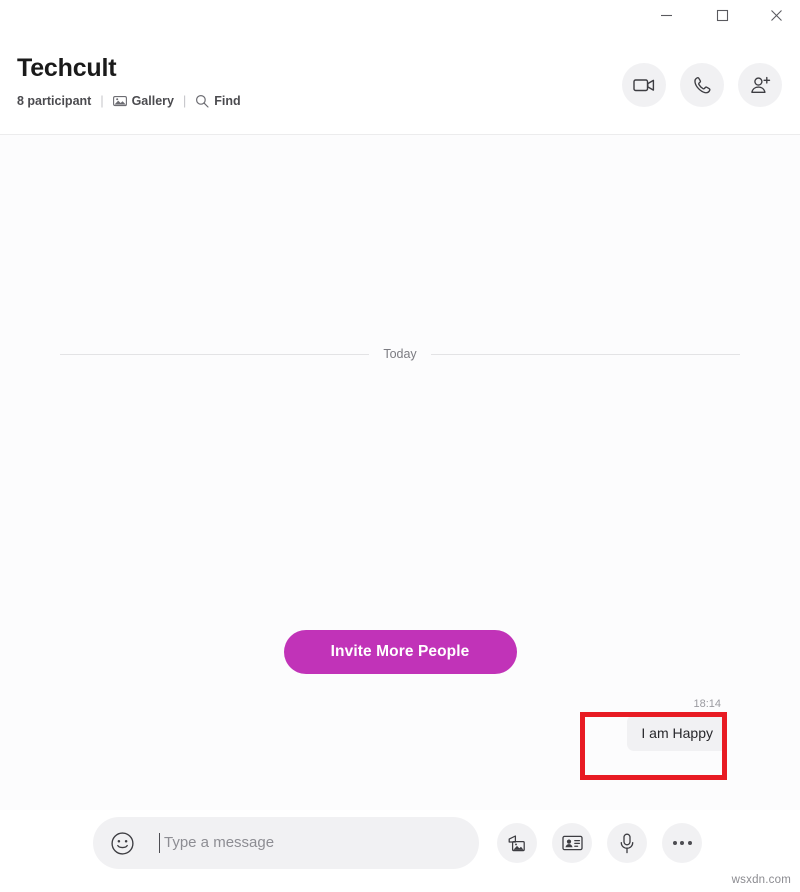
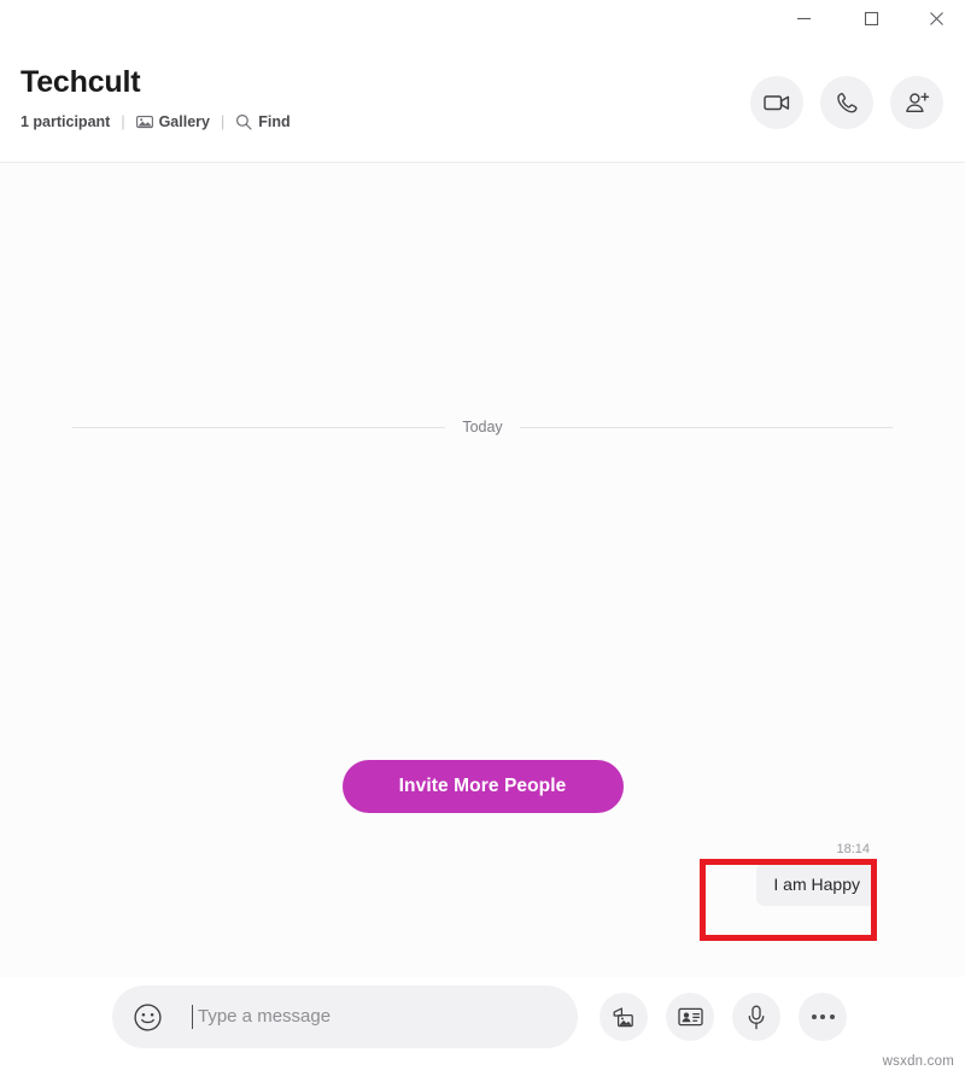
  Techcult
- 8 participant
+ 1 participant
  |
  Gallery
  |
  Find
  Today
  Invite More People
  18:14
  I am Happy
  Type a message
  wsxdn.com
